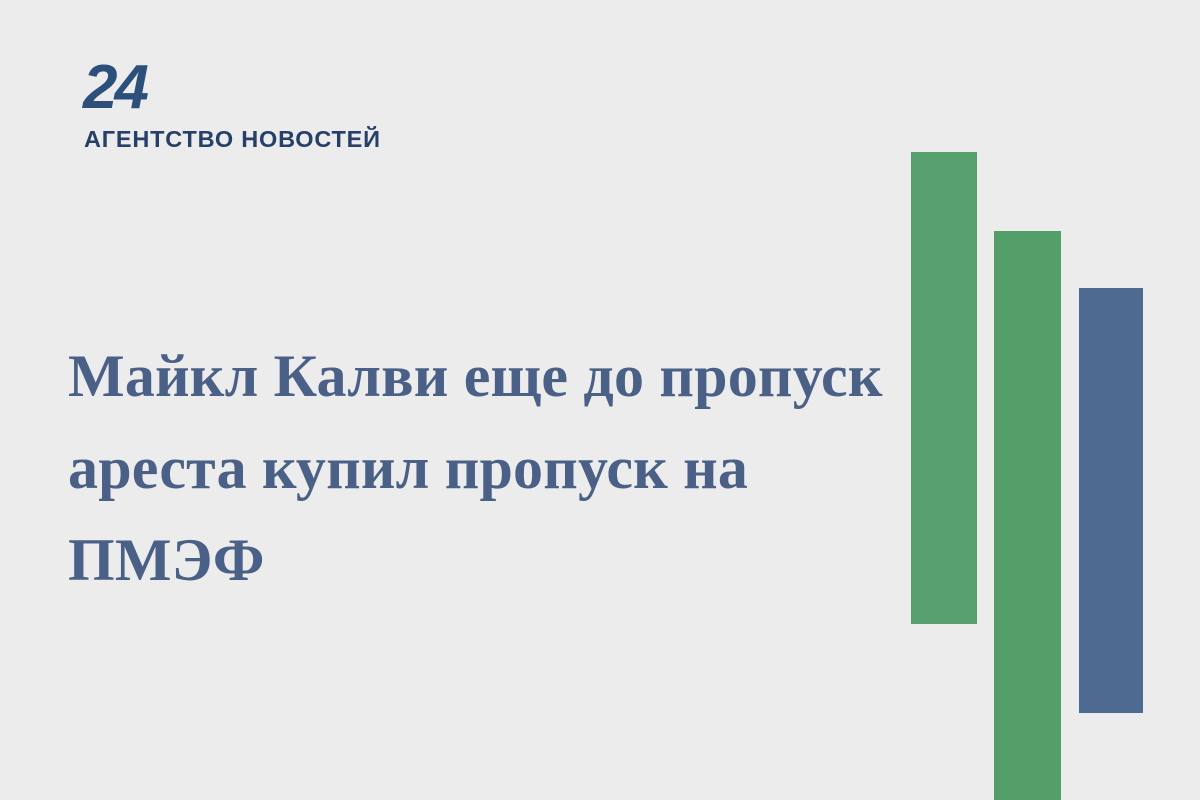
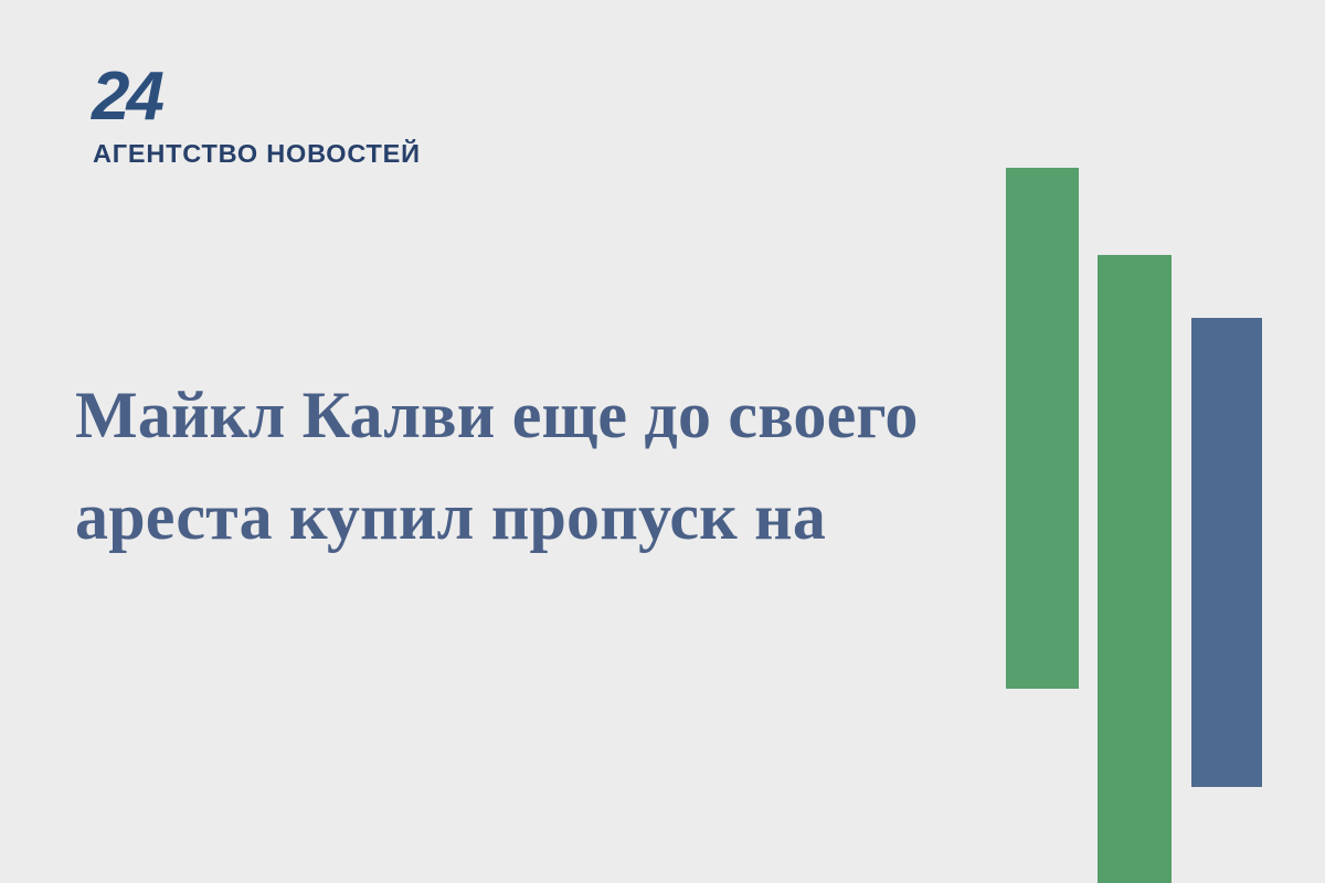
  24
  АГЕНТСТВО НОВОСТЕЙ
- Майкл Калви еще до пропуск
+ Майкл Калви еще до своего
  ареста купил пропуск на
- ПМЭФ
